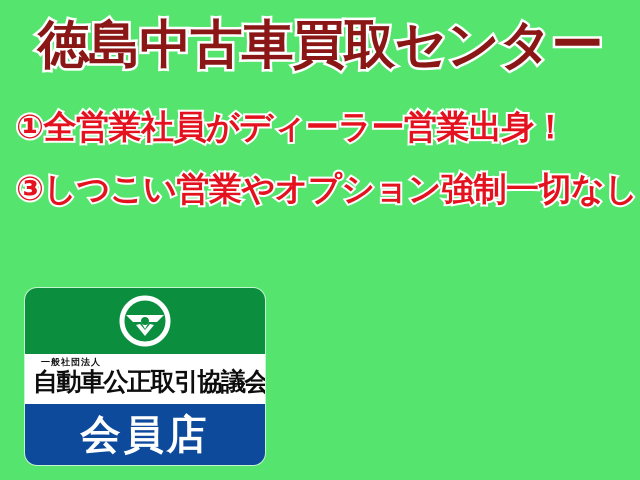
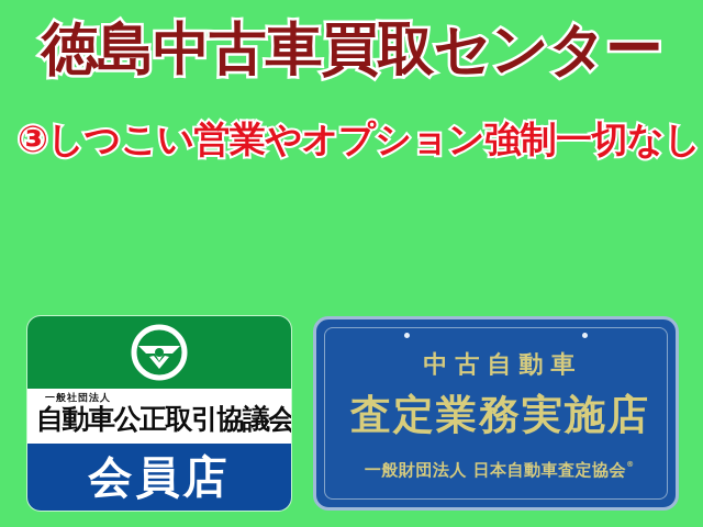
  徳島中古車買取センター
- ①全営業社員がディーラー営業出身！
  ③しつこい営業やオプション強制一切なし
  一般社団法人
  自動車公正取引協議会
  会員店
+ 中古自動車
+ 査定業務実施店
+ 一般財団法人 日本自動車査定協会®
